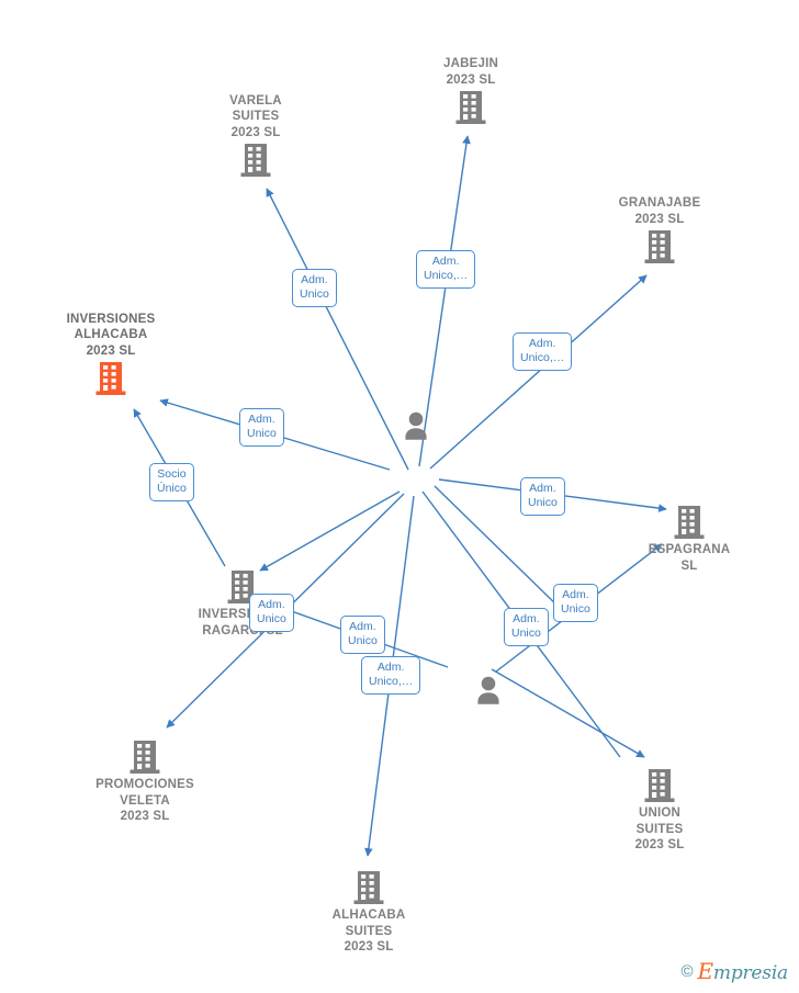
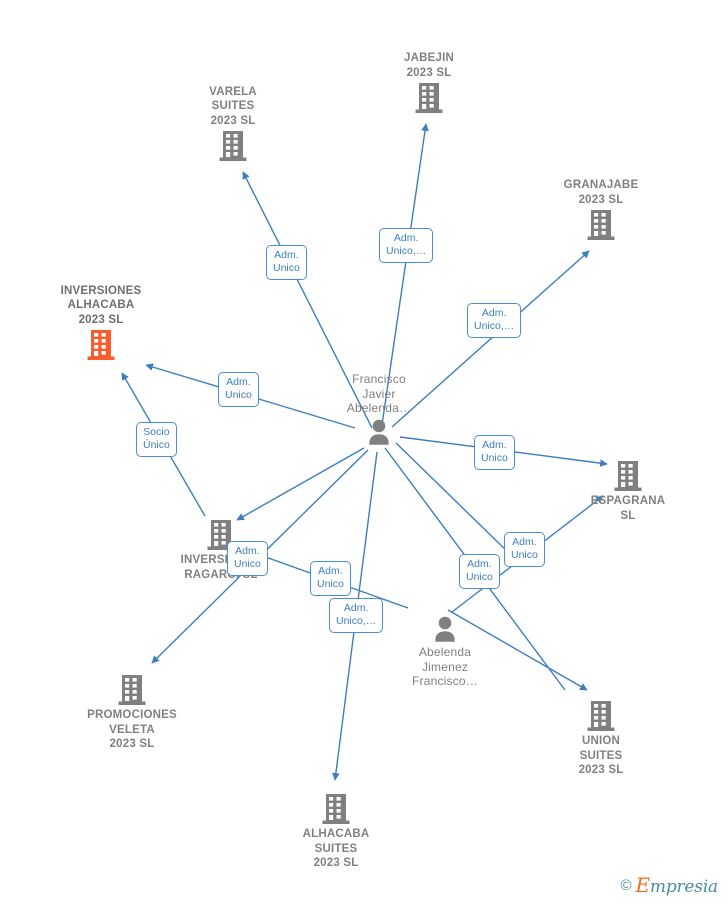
  INVERSIONES
  ALHACABA
  2023 SL
  VARELA
  SUITES
  2023 SL
  JABEJIN
  2023 SL
  GRANAJABE
  2023 SL
  ESPAGRANA
  SL
  UNION
  SUITES
  2023 SL
  ALHACABA
  SUITES
  2023 SL
  PROMOCIONES
  VELETA
  2023 SL
+ Francisco
+ Javier
+ Abelenda…
+ Abelenda
+ Jimenez
+ Francisco…
  Adm.
  Unico
  Adm.
  Unico,…
  Adm.
  Unico,…
  Adm.
  Unico
  Adm.
  Unico
  Socio
  Único
  Adm.
  Unico
  Adm.
  Unico
  Adm.
  Unico,…
  Adm.
  Unico
  Adm.
  Unico
  ©
  Empresia
